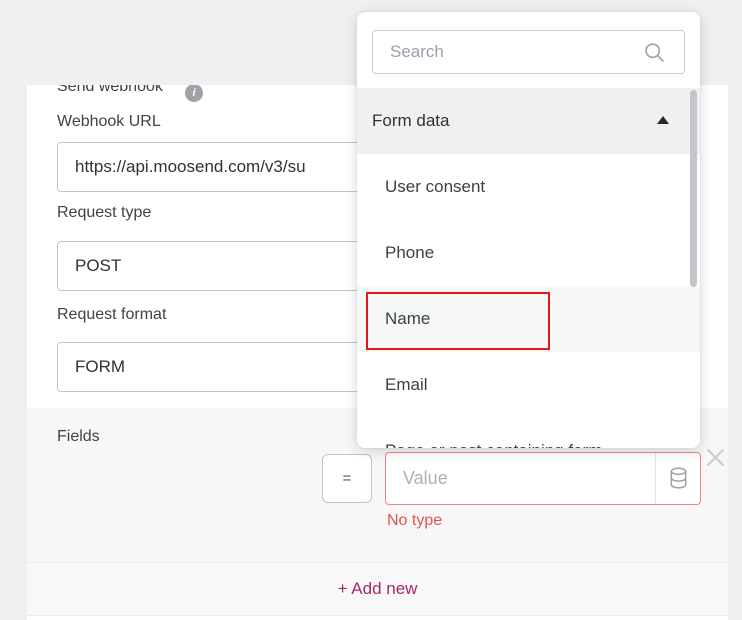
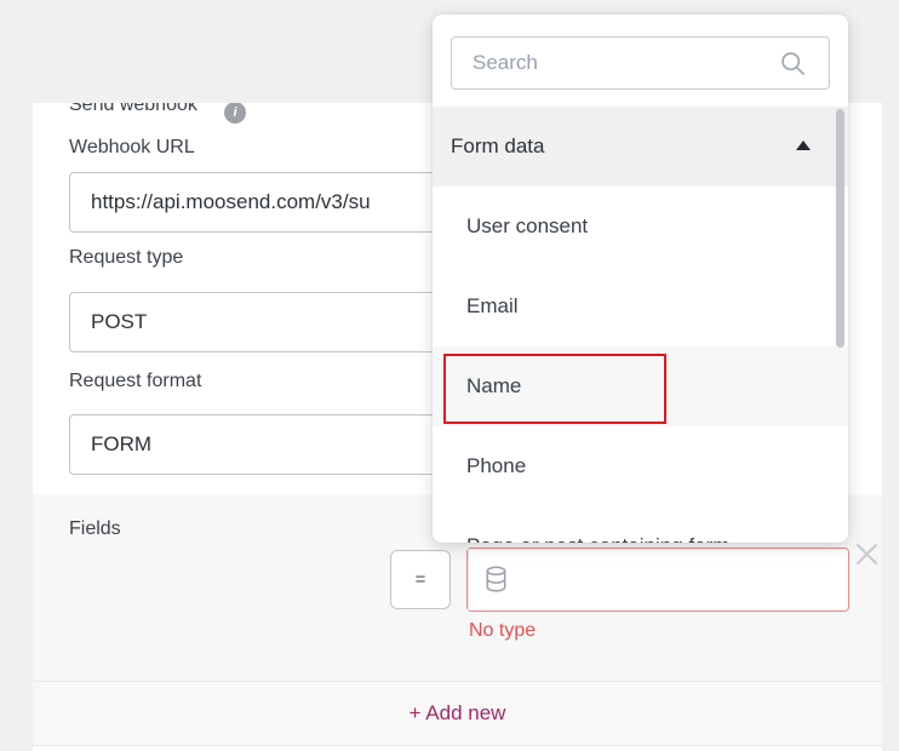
  Send webhook
  i
  Webhook URL
  https://api.moosend.com/v3/su
  Request type
  POST
  Request format
  FORM
  Fields
  =
- Value
  No type
  + Add new
  Search
  Form data
  User consent
- Phone
+ Email
  Name
- Email
+ Phone
